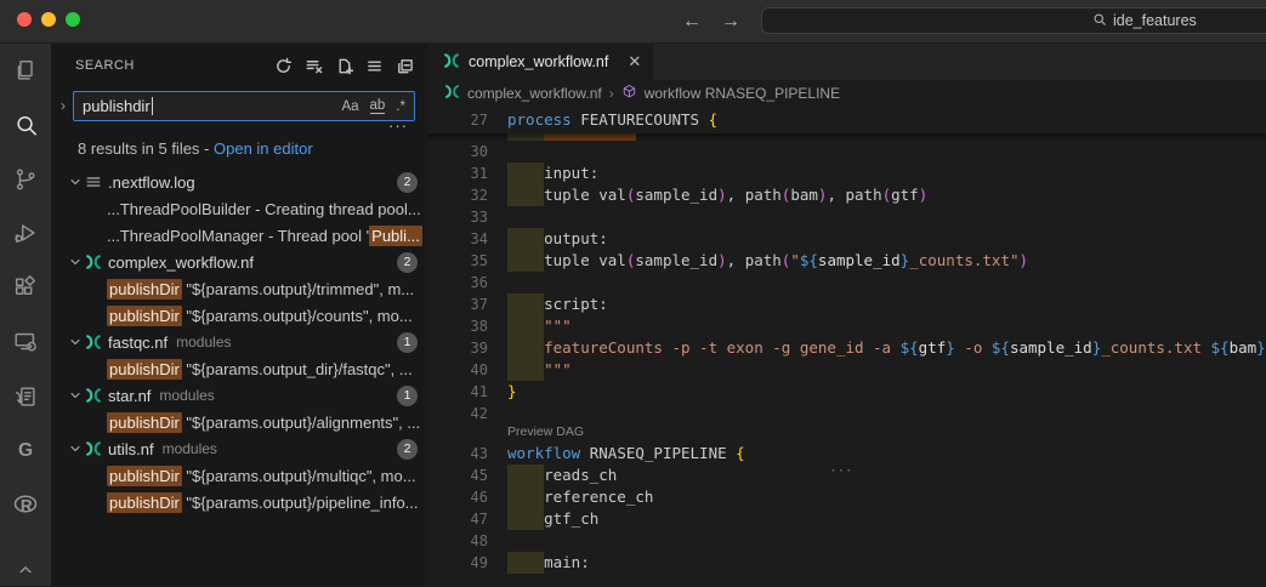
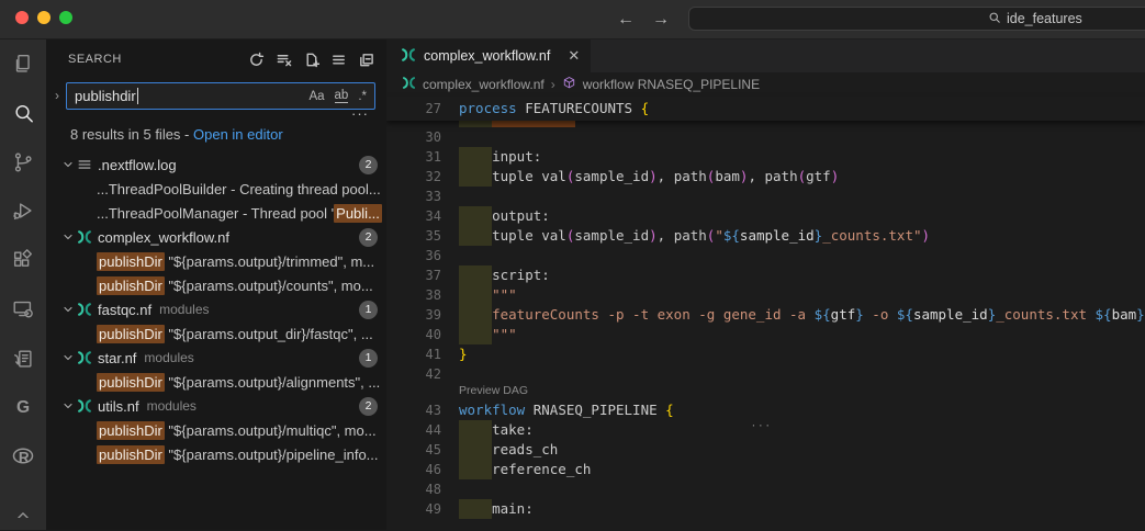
  ←
  →
  ide_features
  G
  R
  SEARCH
  ›
  publishdir
  Aa
  ab
  .*
  ···
  8 results in 5 files - Open in editor
  .nextflow.log
  2
  ...ThreadPoolBuilder - Creating thread pool...
  ...ThreadPoolManager - Thread pool '
  Publi...
  complex_workflow.nf
  2
  publishDir
  "${params.output}/trimmed", m...
  publishDir
  "${params.output}/counts", mo...
  fastqc.nf
  modules
  1
  publishDir
  "${params.output_dir}/fastqc", ...
  star.nf
  modules
  1
  publishDir
  "${params.output}/alignments", ...
  utils.nf
  modules
  2
  publishDir
  "${params.output}/multiqc", mo...
  publishDir
  "${params.output}/pipeline_info...
  complex_workflow.nf
  ✕
  complex_workflow.nf
  ›
  workflow RNASEQ_PIPELINE
  27
  process FEATURECOUNTS {
  30
  31
  input:
  32
  tuple val(sample_id), path(bam), path(gtf)
  33
  34
  output:
  35
  tuple val(sample_id), path("${sample_id}_counts.txt")
  36
  37
  script:
  38
  """
  39
  featureCounts -p -t exon -g gene_id -a ${gtf} -o ${sample_id}_counts.txt ${bam}
  40
  """
  41
  }
  42
  Preview DAG
  43
  workflow RNASEQ_PIPELINE {···
+ 44
+ take:
  45
  reads_ch
  46
  reference_ch
- 47
- gtf_ch
  48
  49
  main:
